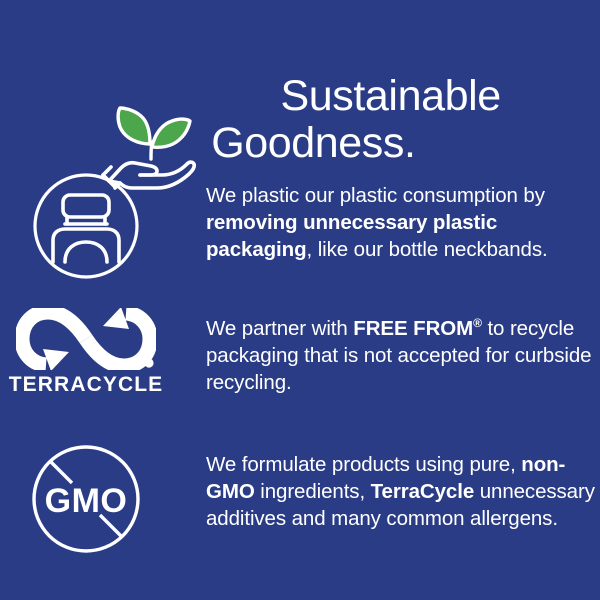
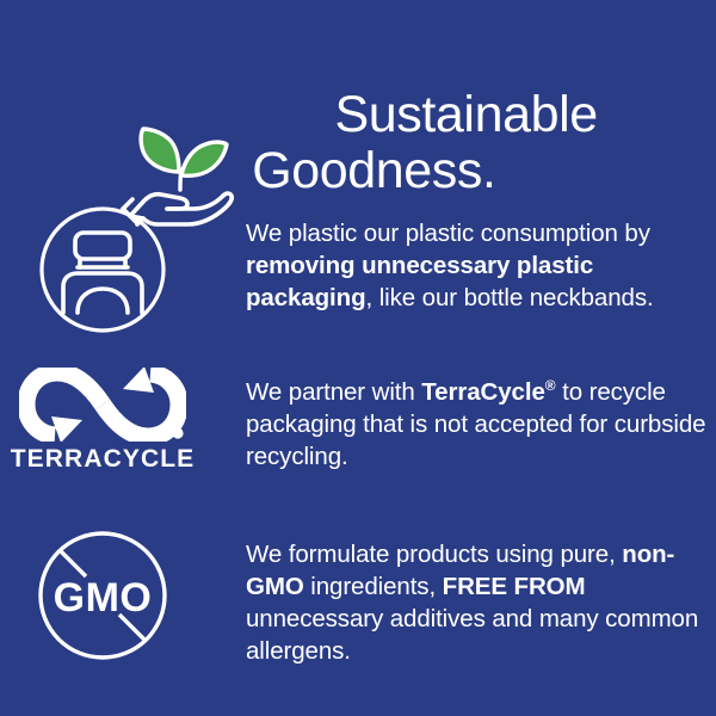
  Sustainable
  Goodness.
  We plastic our plastic consumption by removing unnecessary plastic packaging, like our bottle neckbands.
  TERRACYCLE
- We partner with FREE FROM® to recycle packaging that is not accepted for curbside recycling.
+ We partner with TerraCycle® to recycle packaging that is not accepted for curbside recycling.
  GMO
- We formulate products using pure, non-GMO ingredients, TerraCycle unnecessary additives and many common allergens.
+ We formulate products using pure, non-GMO ingredients, FREE FROM unnecessary additives and many common allergens.
